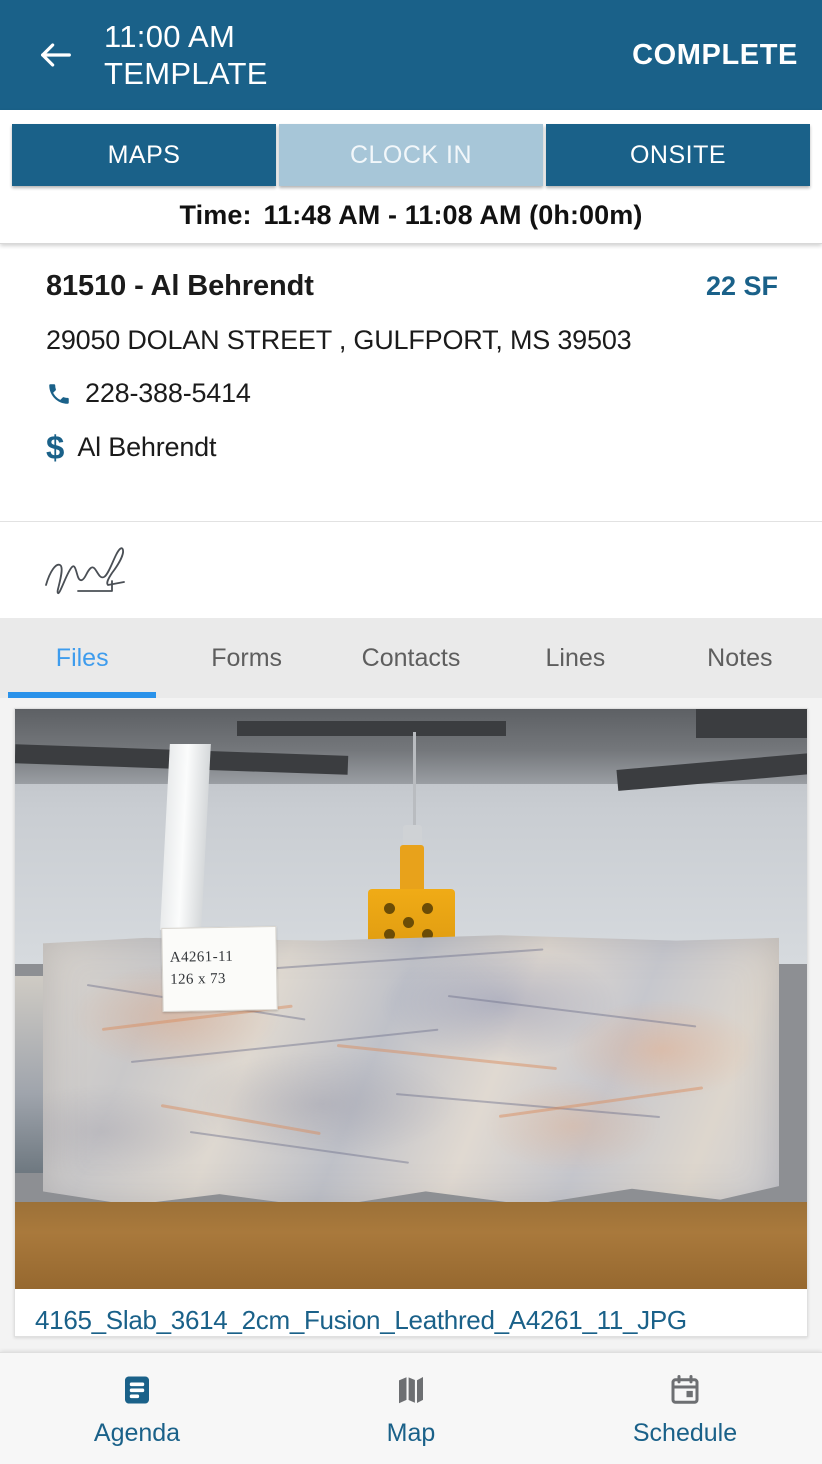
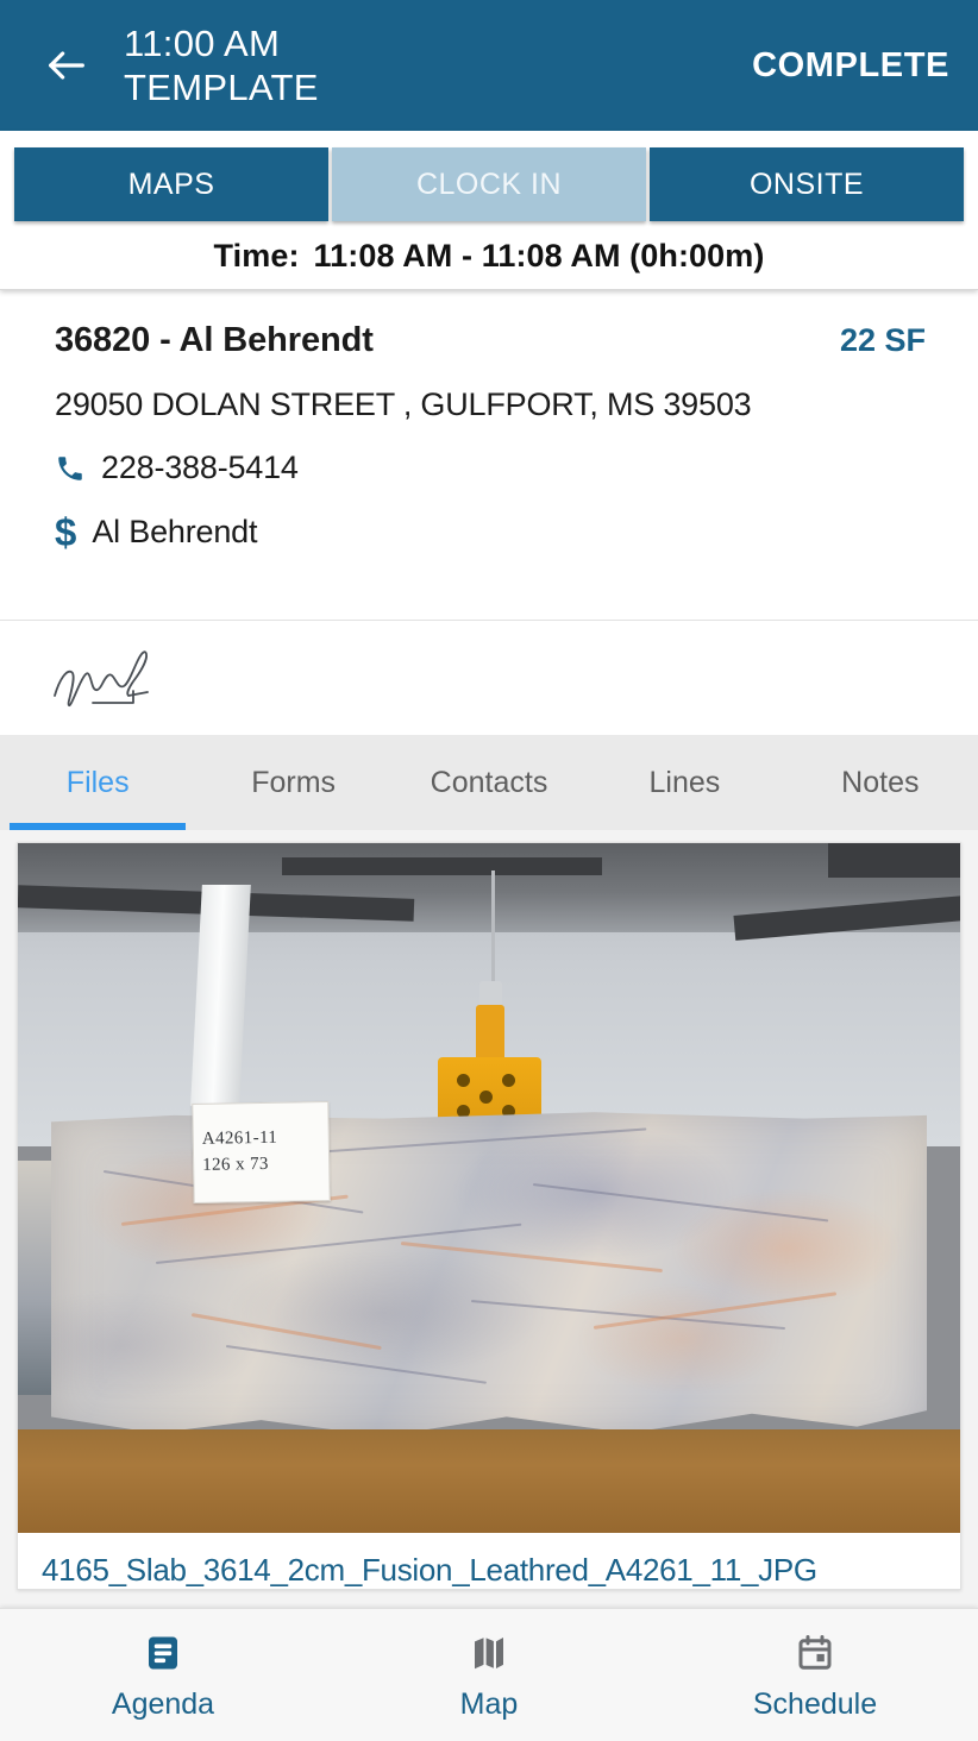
  11:00 AM
  TEMPLATE
  COMPLETE
  MAPS
  CLOCK IN
  ONSITE
- Time: 11:48 AM - 11:08 AM (0h:00m)
+ Time: 11:08 AM - 11:08 AM (0h:00m)
- 81510 - Al Behrendt
+ 36820 - Al Behrendt
  22 SF
  29050 DOLAN STREET , GULFPORT, MS 39503
  228-388-5414
  $
  Al Behrendt
  Files
  Forms
  Contacts
  Lines
  Notes
  A4261-11
  126 x 73
  4165_Slab_3614_2cm_Fusion_Leathred_A4261_11_JPG
  Agenda
  Map
  Schedule
